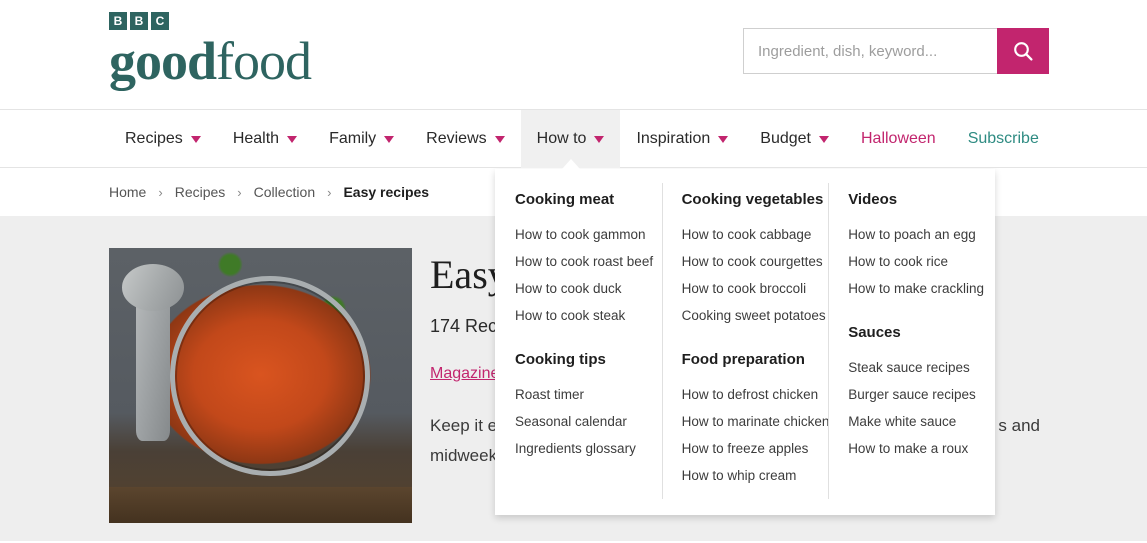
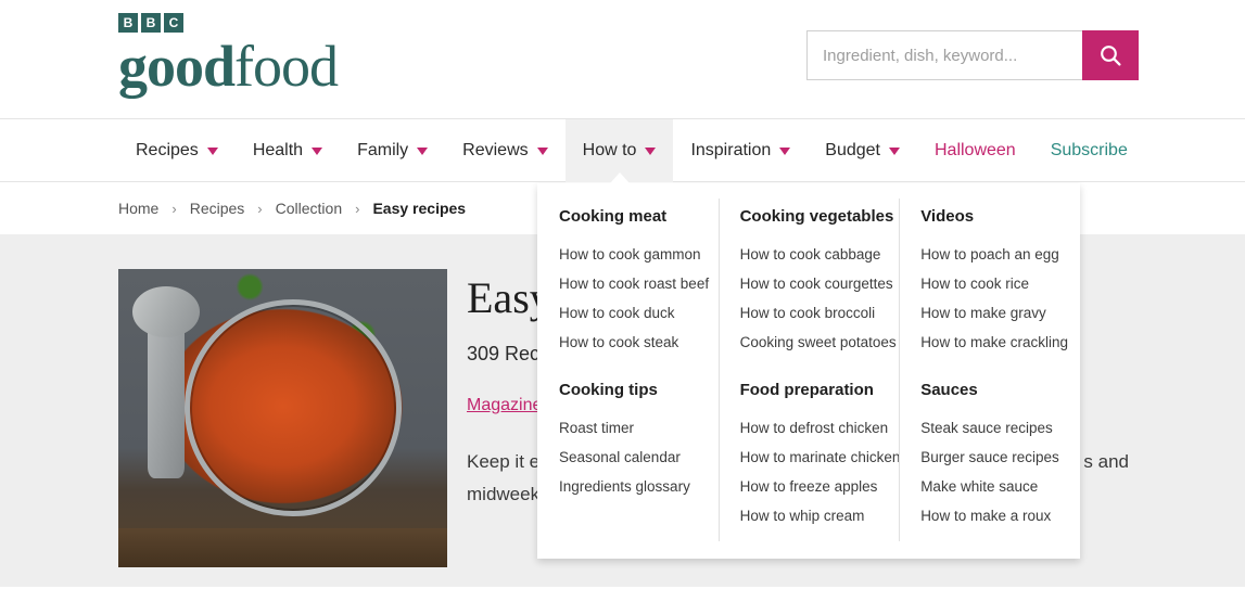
  B
  B
  C
  goodfood
  Ingredient, dish, keyword...
  Recipes
  Health
  Family
  Reviews
  How to
  Inspiration
  Budget
  Halloween
  Subscribe
  Home
  ›
  Recipes
  ›
  Collection
  ›
  Easy recipes
  Eas
- 174 Rec
+ 309 Rec
  Magazin
  Keep it e
  s and
  midweek
  Cooking meat
  How to cook gammon
  How to cook roast beef
  How to cook duck
  How to cook steak
  Cooking tips
  Roast timer
  Seasonal calendar
  Ingredients glossary
  Cooking vegetables
  How to cook cabbage
  How to cook courgettes
  How to cook broccoli
  Cooking sweet potatoes
  Food preparation
  How to defrost chicken
  How to marinate chicken
  How to freeze apples
  How to whip cream
  Videos
  How to poach an egg
  How to cook rice
+ How to make gravy
  How to make crackling
  Sauces
  Steak sauce recipes
  Burger sauce recipes
  Make white sauce
  How to make a roux
